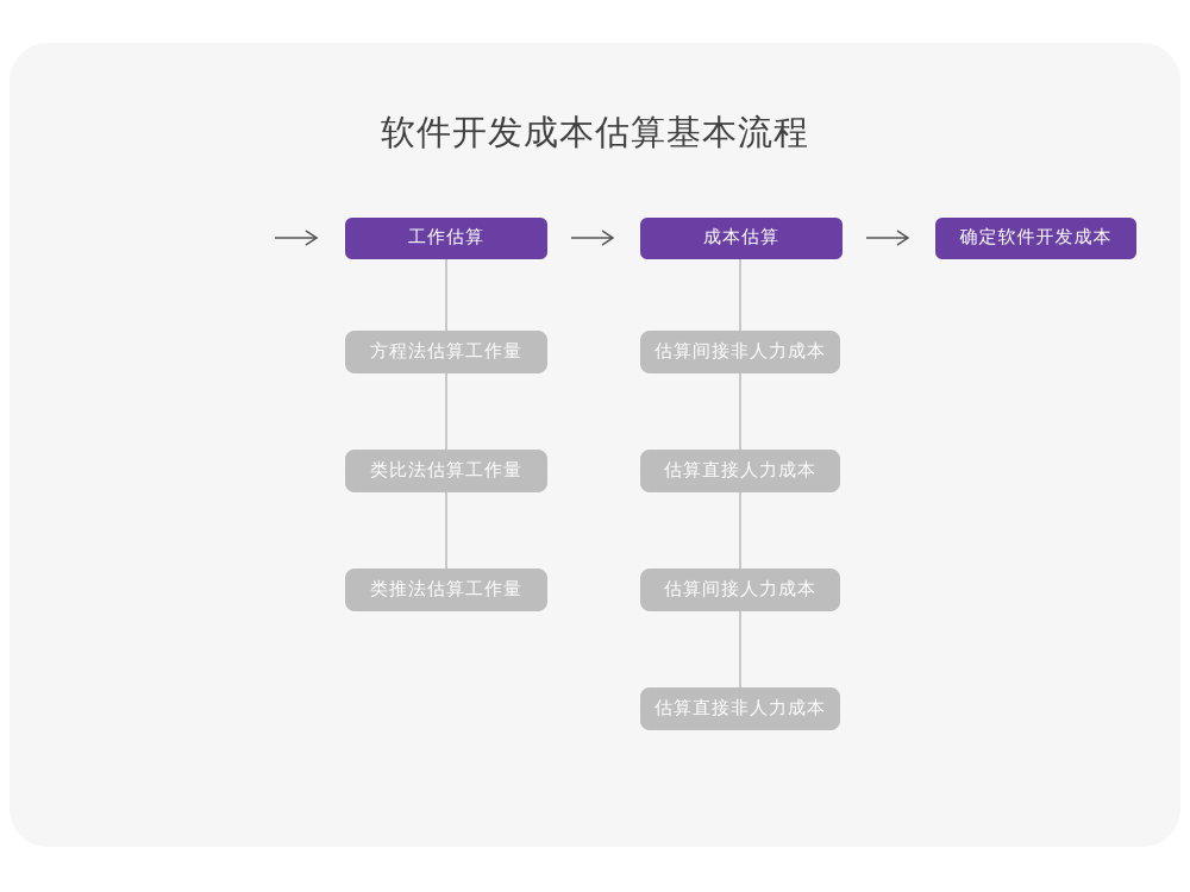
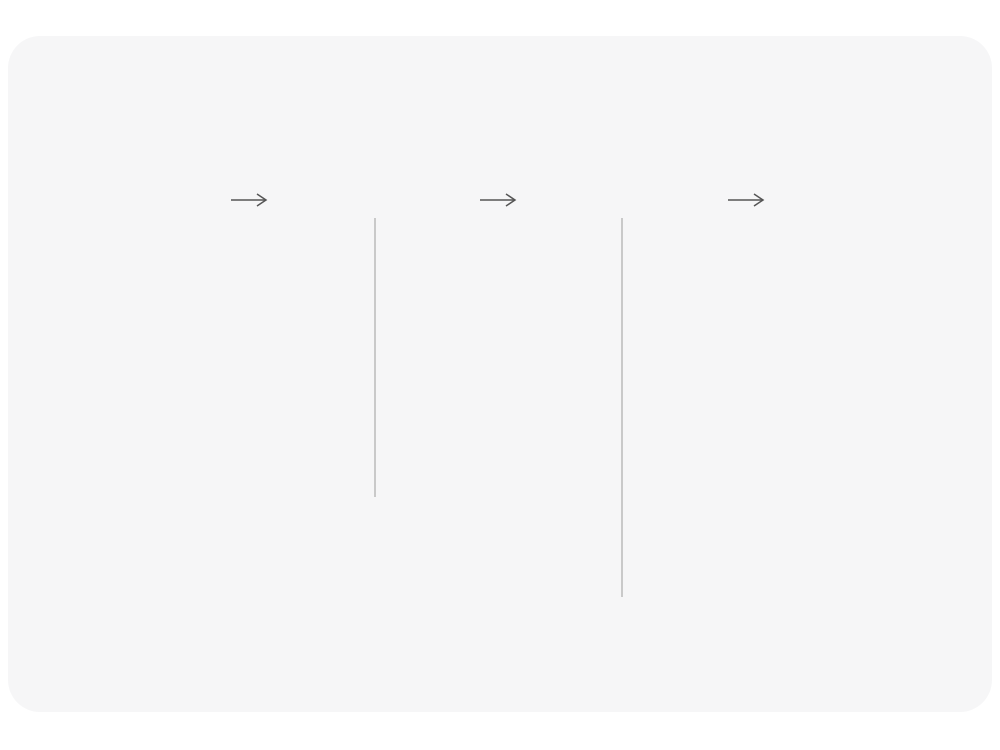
- 软件开发成本估算基本流程
- 工作估算
- 成本估算
- 确定软件开发成本
- 方程法估算工作量
- 类比法估算工作量
- 类推法估算工作量
- 估算间接非人力成本
- 估算直接人力成本
- 估算间接人力成本
- 估算直接非人力成本
